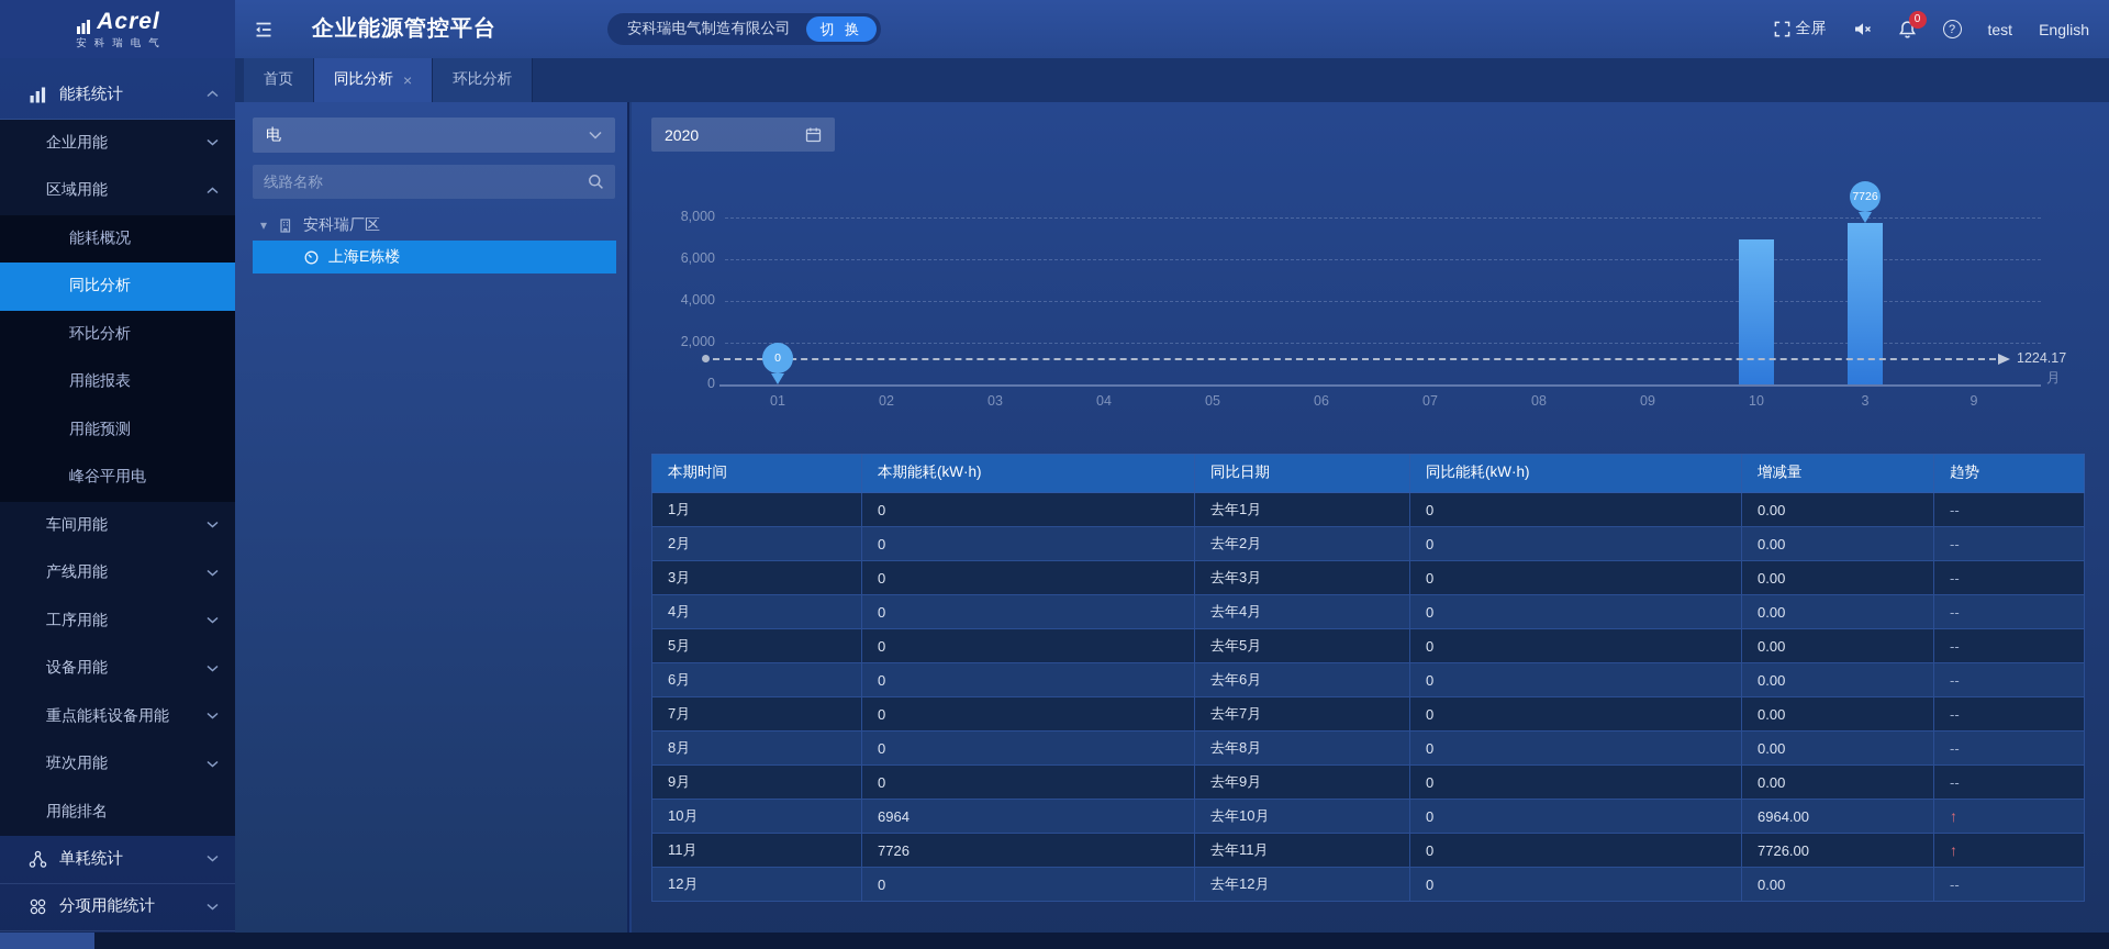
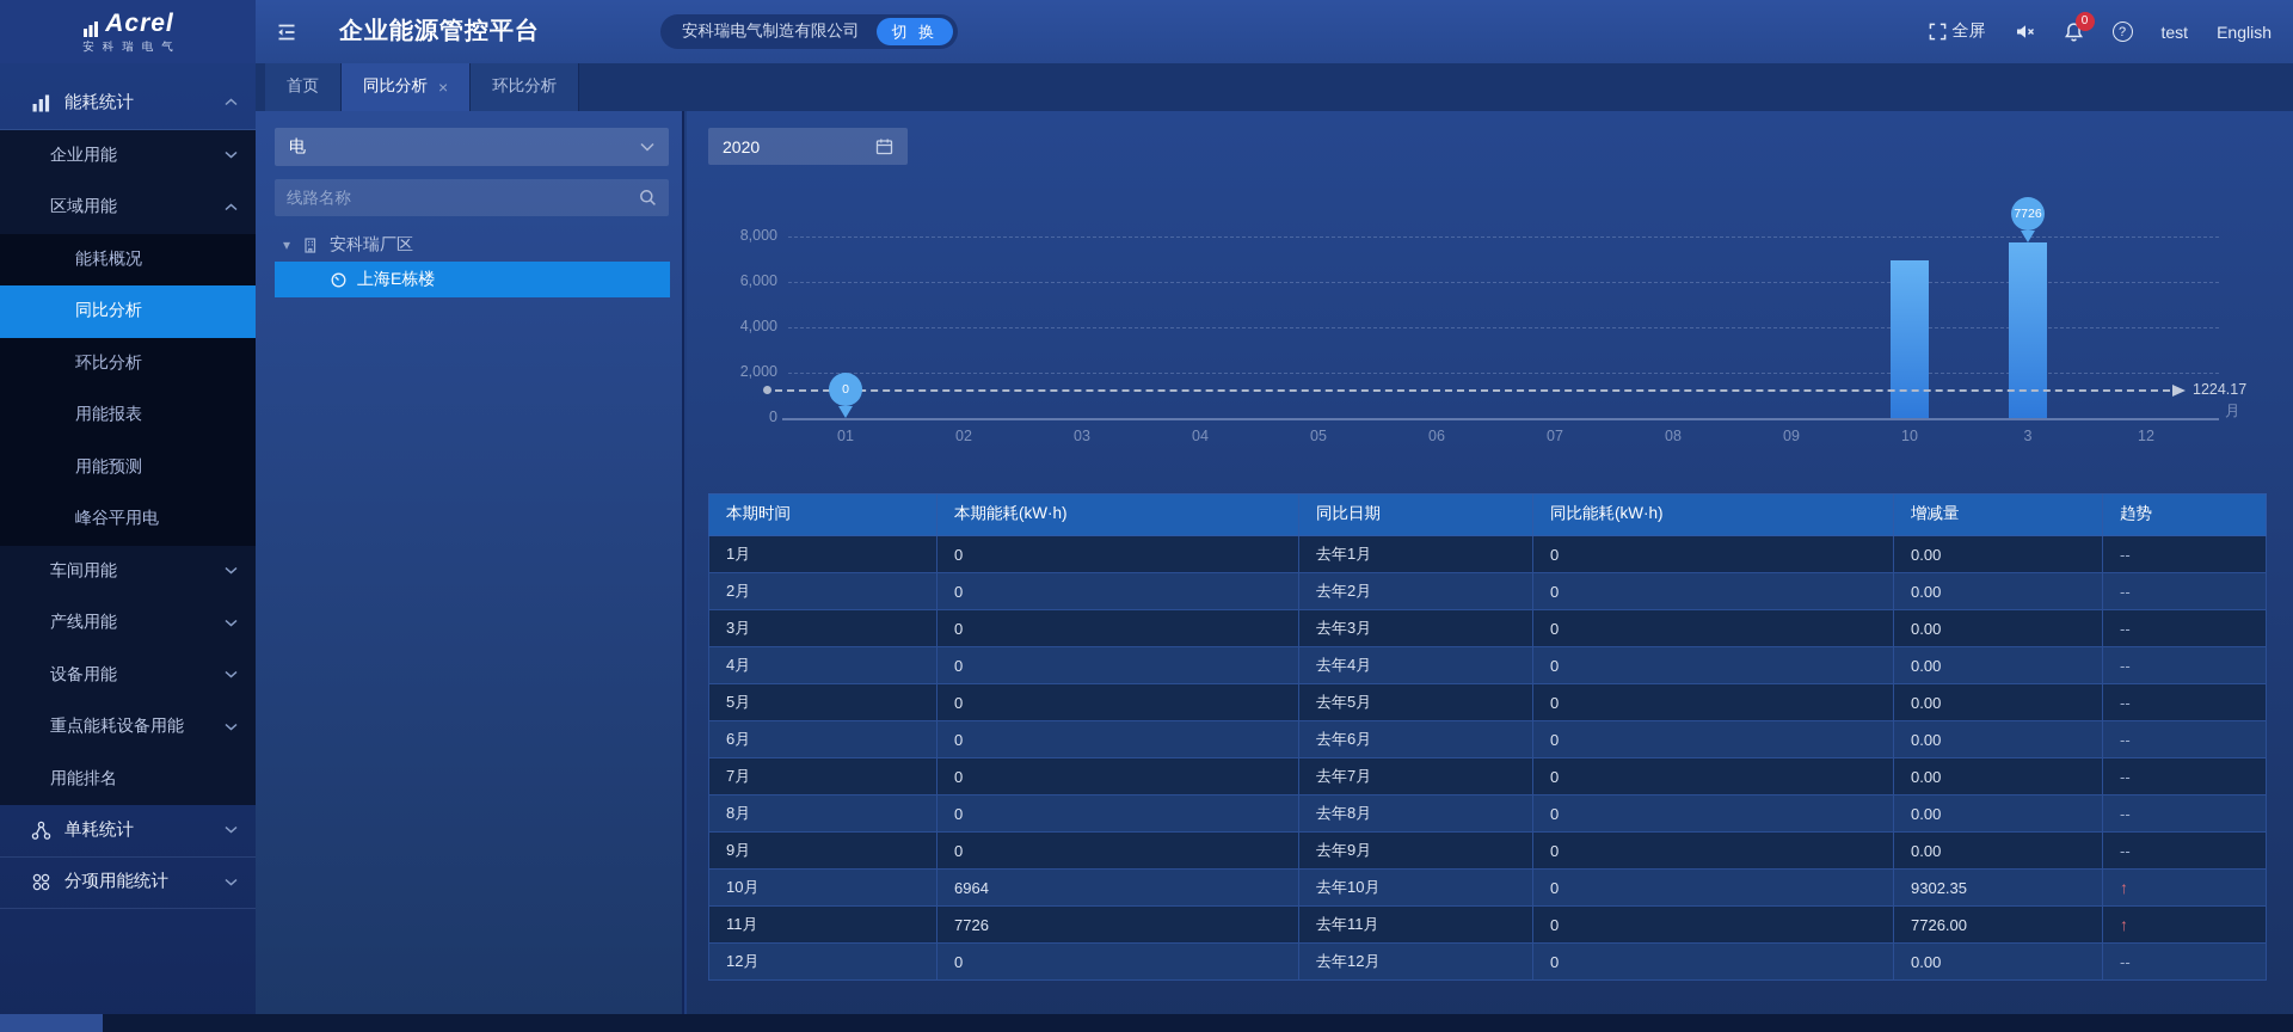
  Acrel
  安科瑞电气
  企业能源管控平台
  安科瑞电气制造有限公司
  切 换
  全屏
  0
  ?
  test
  English
  首页
  同比分析
  ×
  环比分析
  能耗统计
  企业用能
  区域用能
  能耗概况
  同比分析
  环比分析
  用能报表
  用能预测
  峰谷平用电
  车间用能
  产线用能
- 工序用能
  设备用能
  重点能耗设备用能
- 班次用能
  用能排名
  单耗统计
  分项用能统计
  电
  线路名称
  ▾
  安科瑞厂区
  上海E栋楼
  2020
  0
  2,000
  4,000
  6,000
  8,000
  01
  02
  03
  04
  05
  06
  07
  08
  09
  10
  3
- 9
+ 12
  月
  1224.17
  0
  7726
  本期时间	本期能耗(kW·h)	同比日期	同比能耗(kW·h)	增减量	趋势
  1月	0	去年1月	0	0.00	--
  2月	0	去年2月	0	0.00	--
  3月	0	去年3月	0	0.00	--
  4月	0	去年4月	0	0.00	--
  5月	0	去年5月	0	0.00	--
  6月	0	去年6月	0	0.00	--
  7月	0	去年7月	0	0.00	--
  8月	0	去年8月	0	0.00	--
  9月	0	去年9月	0	0.00	--
- 10月	6964	去年10月	0	6964.00	↑
+ 10月	6964	去年10月	0	9302.35	↑
  11月	7726	去年11月	0	7726.00	↑
  12月	0	去年12月	0	0.00	--
